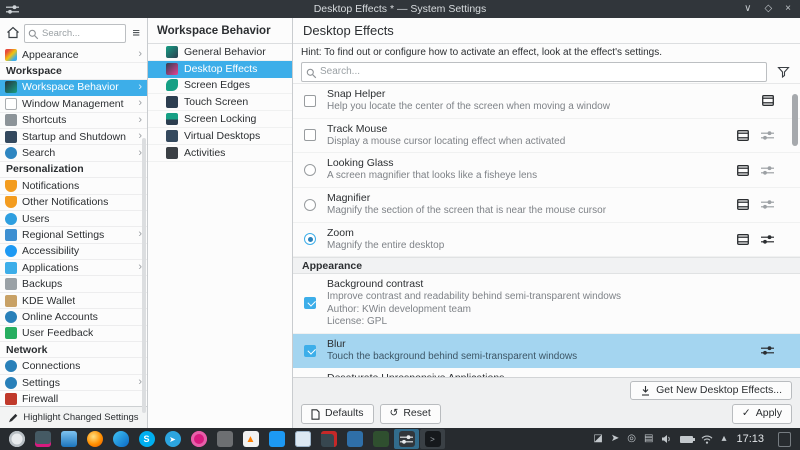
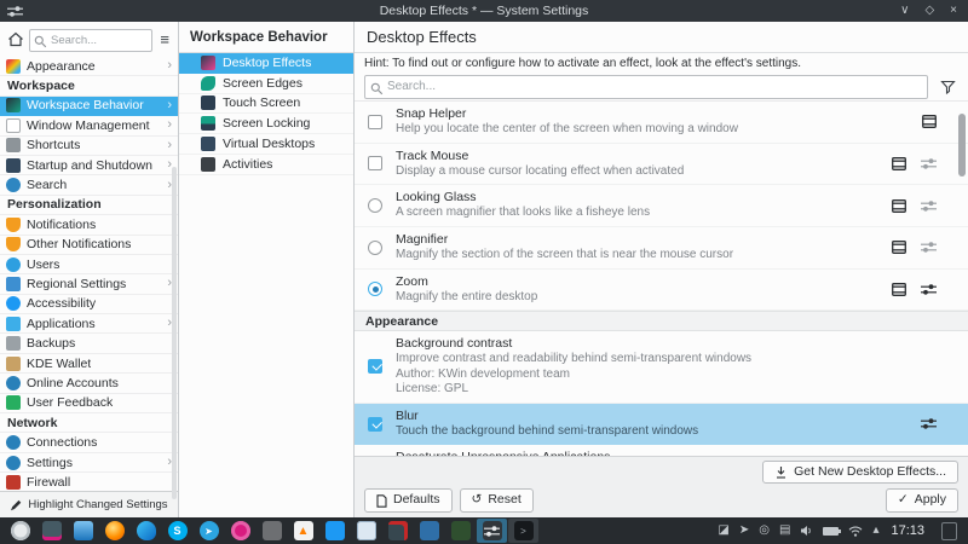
  Desktop Effects * — System Settings
  ∨
  ◇
  ×
  Search...
  ≡
  Appearance
  ›
  Workspace
  Workspace Behavior
  ›
  Window Management
  ›
  Shortcuts
  ›
  Startup and Shutdown
  ›
  Search
  ›
  Personalization
  Notifications
  Other Notifications
  Users
  Regional Settings
  ›
  Accessibility
  Applications
  ›
  Backups
  KDE Wallet
  Online Accounts
  User Feedback
  Network
  Connections
  Settings
  ›
  Firewall
  Highlight Changed Settings
  Workspace Behavior
- General Behavior
  Desktop Effects
  Screen Edges
  Touch Screen
  Screen Locking
  Virtual Desktops
  Activities
  Desktop Effects
  Hint: To find out or configure how to activate an effect, look at the effect's settings.
  Search...
  Snap Helper
  Help you locate the center of the screen when moving a window
  Track Mouse
  Display a mouse cursor locating effect when activated
  Looking Glass
  A screen magnifier that looks like a fisheye lens
  Magnifier
  Magnify the section of the screen that is near the mouse cursor
  Zoom
  Magnify the entire desktop
  Appearance
  Background contrast
  Improve contrast and readability behind semi-transparent windows
  Author: KWin development team
  License: GPL
  Blur
  Touch the background behind semi-transparent windows
  Get New Desktop Effects...
  Defaults
  ↺
  Reset
  ✓
  Apply
  S
  ➤
  ▲
  >
  ◪
  ➤
  ◎
  ▤
  ▴
  17:13
